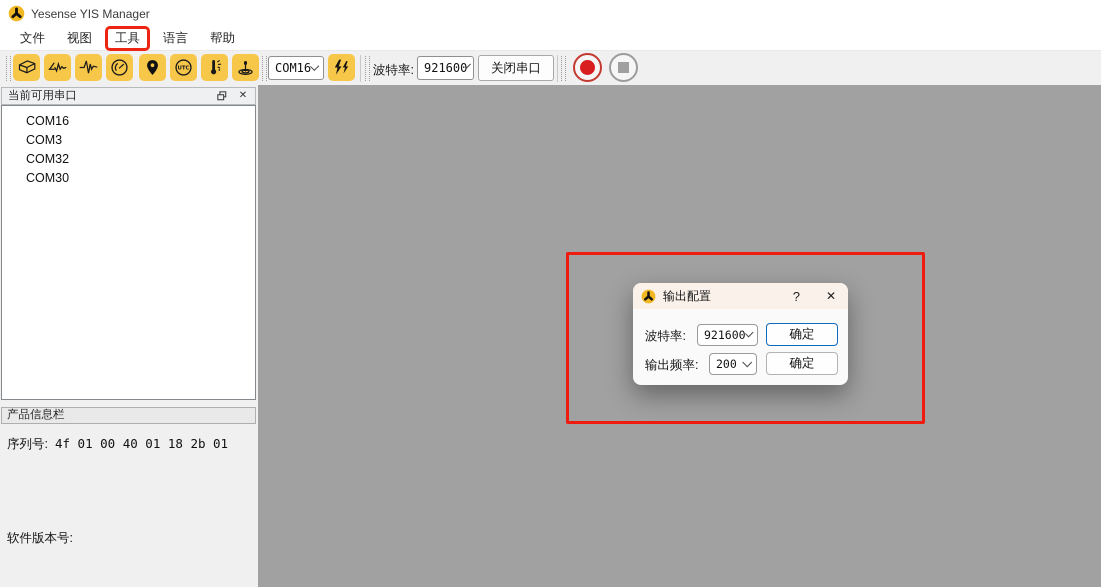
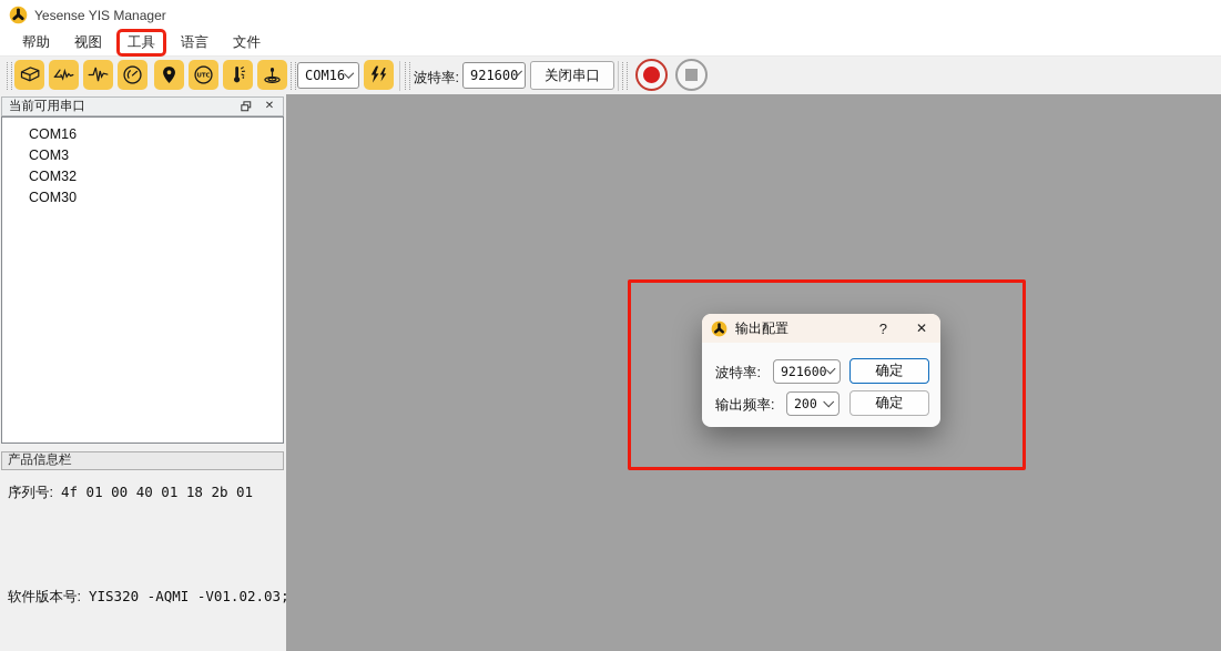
  Yesense YIS Manager
- 文件
+ 帮助
  视图
  工具
  语言
- 帮助
+ 文件
  COM16
  波特率:
  921600
  关闭串口
  当前可用串口
  ✕
  COM16
  COM3
  COM32
  COM30
  产品信息栏
  序列号:
  4f 01 00 40 01 18 2b 01
  软件版本号:
+ YIS320 -AQMI -V01.02.03;
  输出配置
  ?
  ✕
  波特率:
  921600
  确定
  输出频率:
  200
  确定
